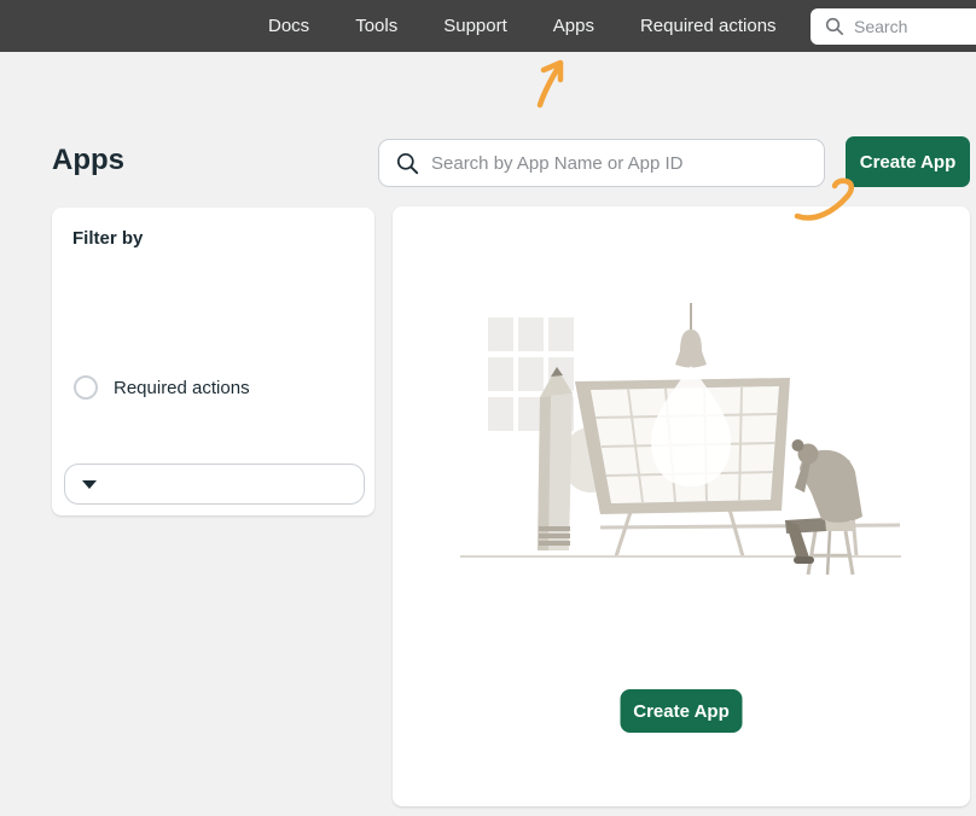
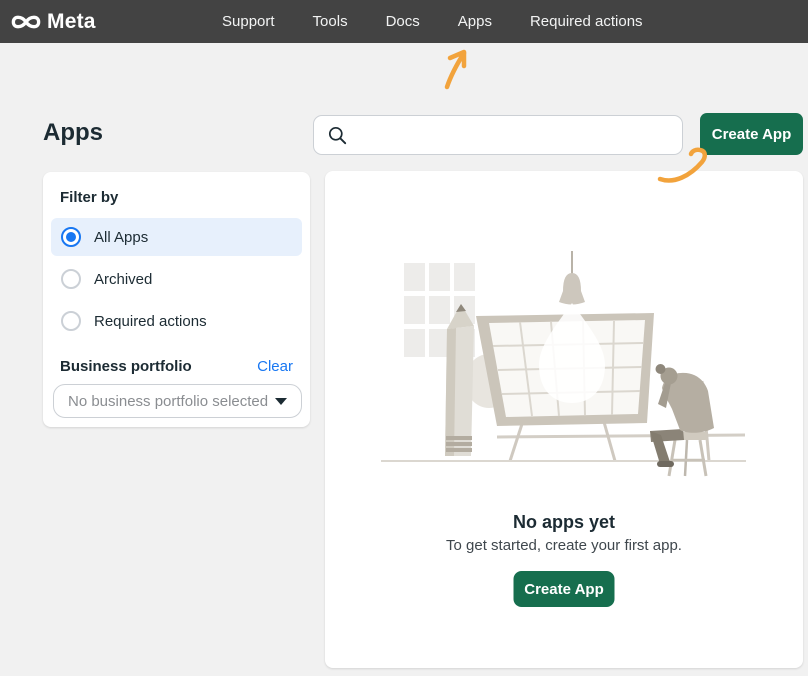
+ Meta
- Docs
+ Support
  Tools
- Support
+ Docs
  Apps
  Required actions
- Search
  Apps
- Search by App Name or App ID
  Create App
  Filter by
+ All Apps
+ Archived
  Required actions
+ Business portfolio
+ Clear
+ No business portfolio selected
+ No apps yet
+ To get started, create your first app.
  Create App
